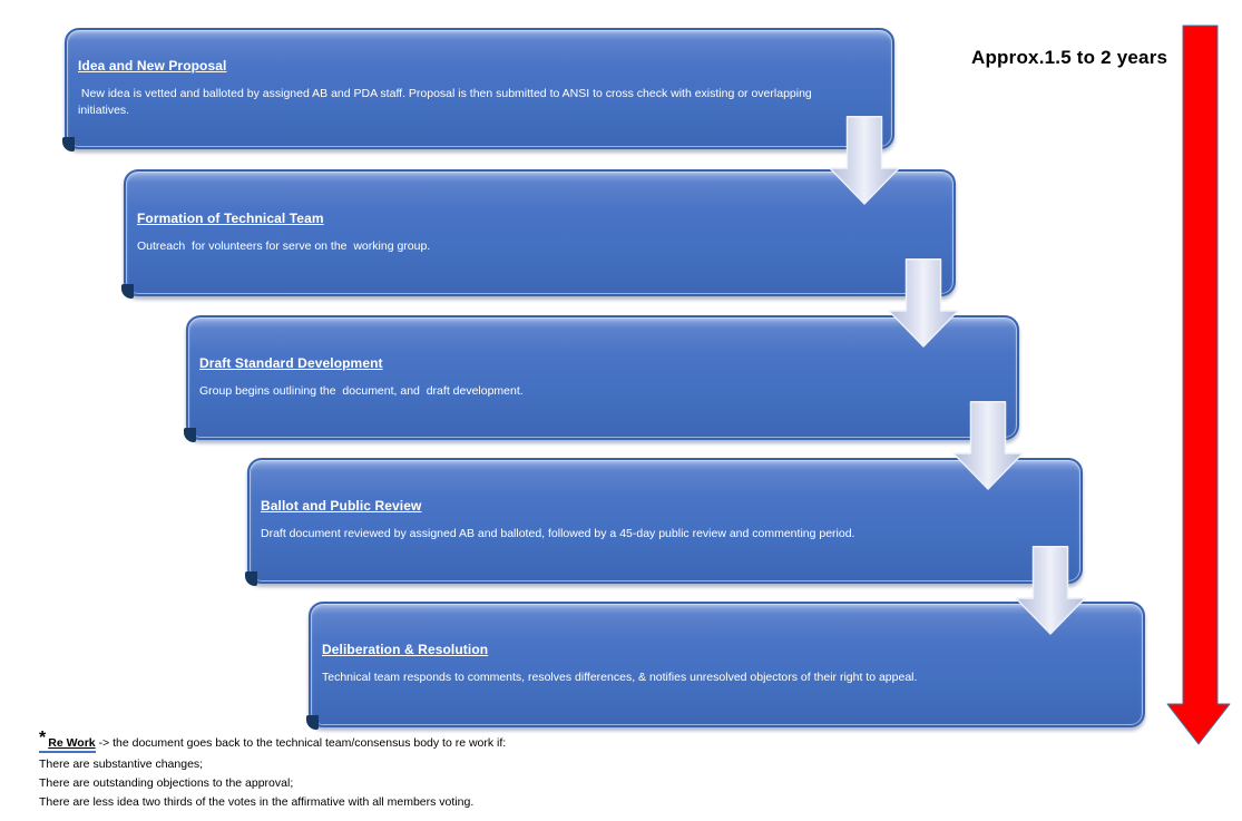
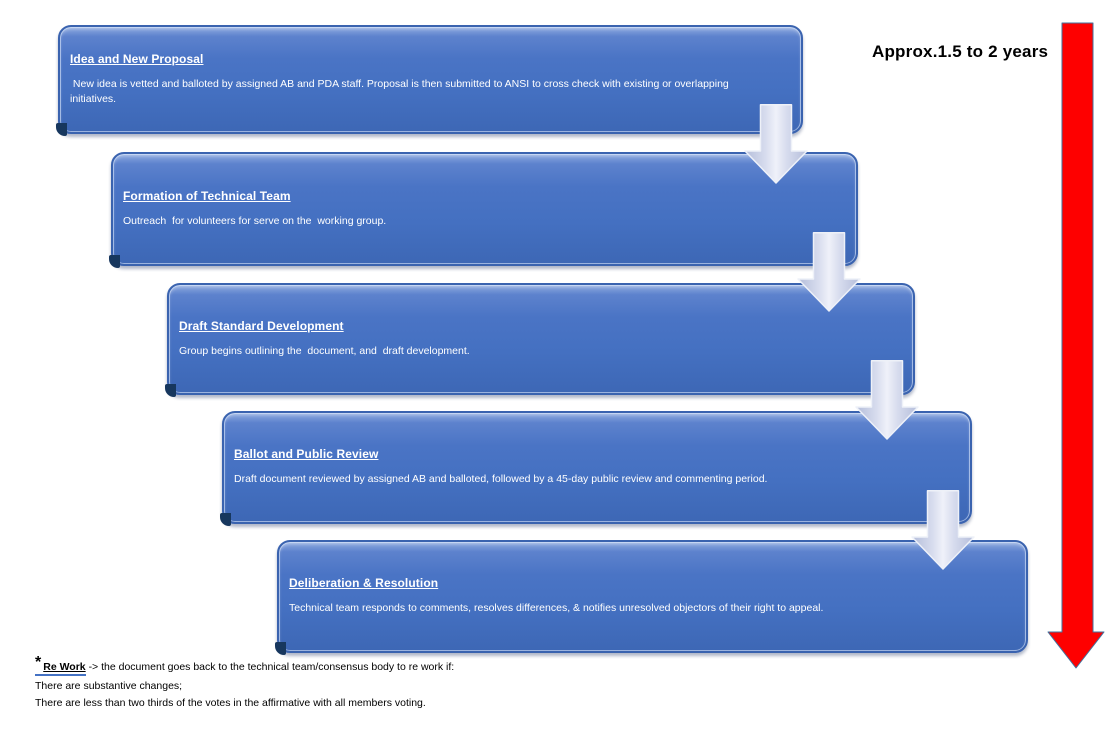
  Idea and New Proposal
  New idea is vetted and balloted by assigned AB and PDA staff. Proposal is then submitted to ANSI to cross check with existing or overlapping initiatives.
  Formation of Technical Team
  Outreach for volunteers for serve on the working group.
  Draft Standard Development
  Group begins outlining the document, and draft development.
  Ballot and Public Review
  Draft document reviewed by assigned AB and balloted, followed by a 45-day public review and commenting period.
  Deliberation & Resolution
  Technical team responds to comments, resolves differences, & notifies unresolved objectors of their right to appeal.
  Approx.1.5 to 2 years
  * Re Work -> the document goes back to the technical team/consensus body to re work if:
  There are substantive changes;
- There are outstanding objections to the approval;
- There are less idea two thirds of the votes in the affirmative with all members voting.
+ There are less than two thirds of the votes in the affirmative with all members voting.
